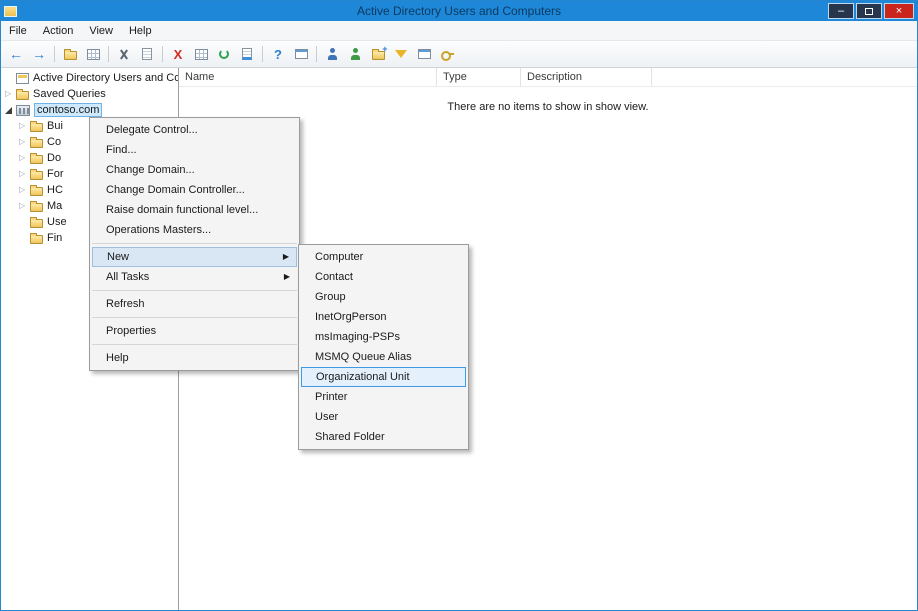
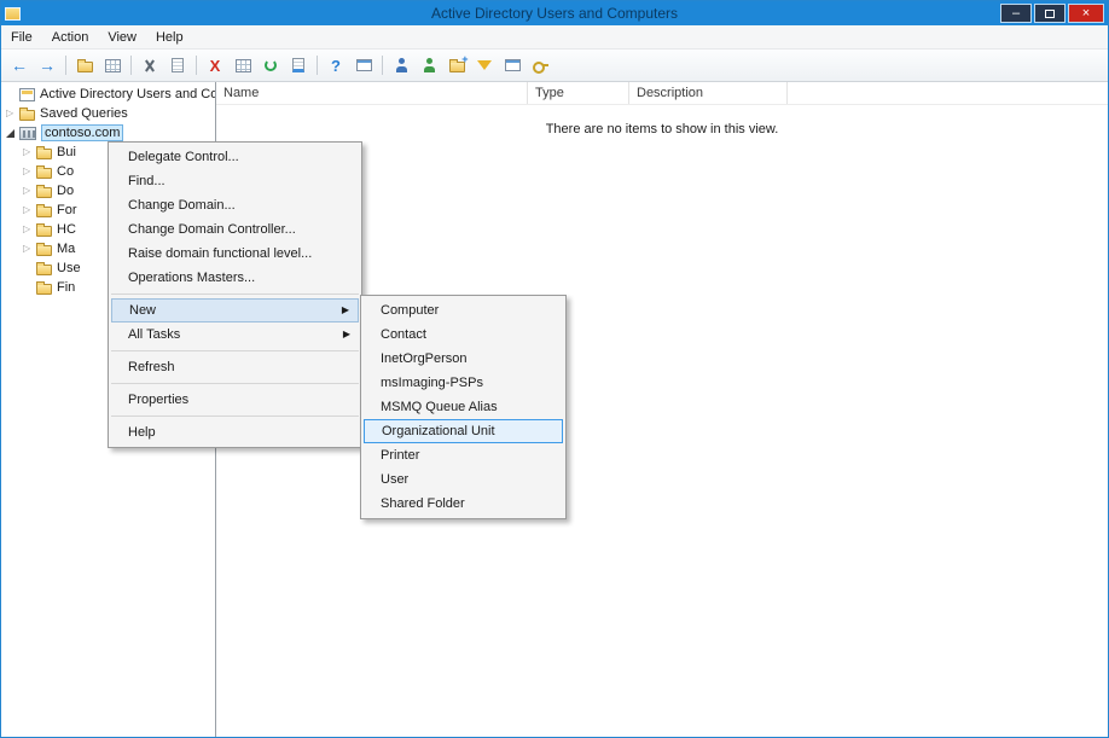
  Active Directory Users and Computers
  –
  ×
  File
  Action
  View
  Help
  ←
  →
  X
  ?
  Active Directory Users and Co
  ▷
  Saved Queries
  contoso.com
  ▷
  Bui
  ▷
  Co
  ▷
  Do
  ▷
  For
  ▷
  HC
  ▷
  Ma
  Use
  Fin
  Name
  Type
  Description
- There are no items to show in show view.
+ There are no items to show in this view.
  Delegate Control...
  Find...
  Change Domain...
  Change Domain Controller...
  Raise domain functional level...
  Operations Masters...
  New
  ▶
  All Tasks
  ▶
  Refresh
  Properties
  Help
  Computer
  Contact
- Group
  InetOrgPerson
  msImaging-PSPs
  MSMQ Queue Alias
  Organizational Unit
  Printer
  User
  Shared Folder
